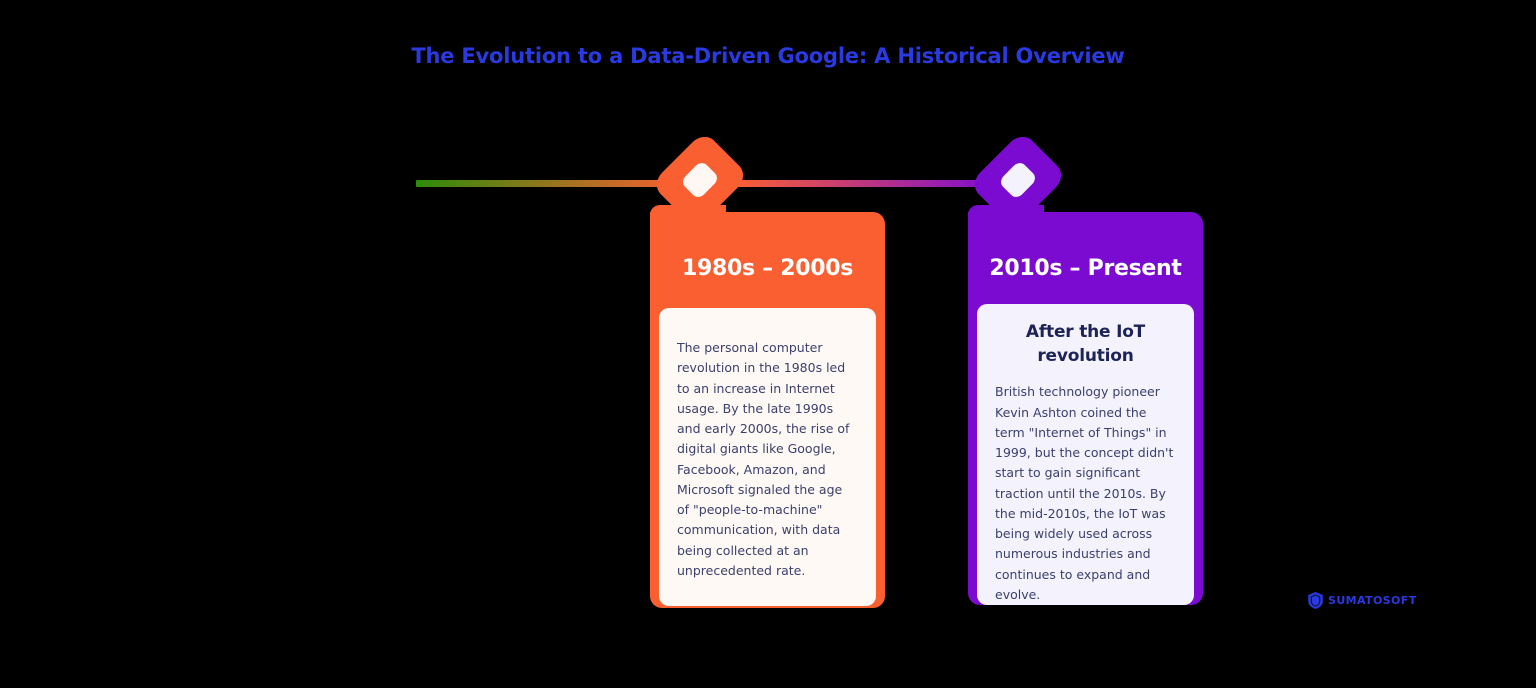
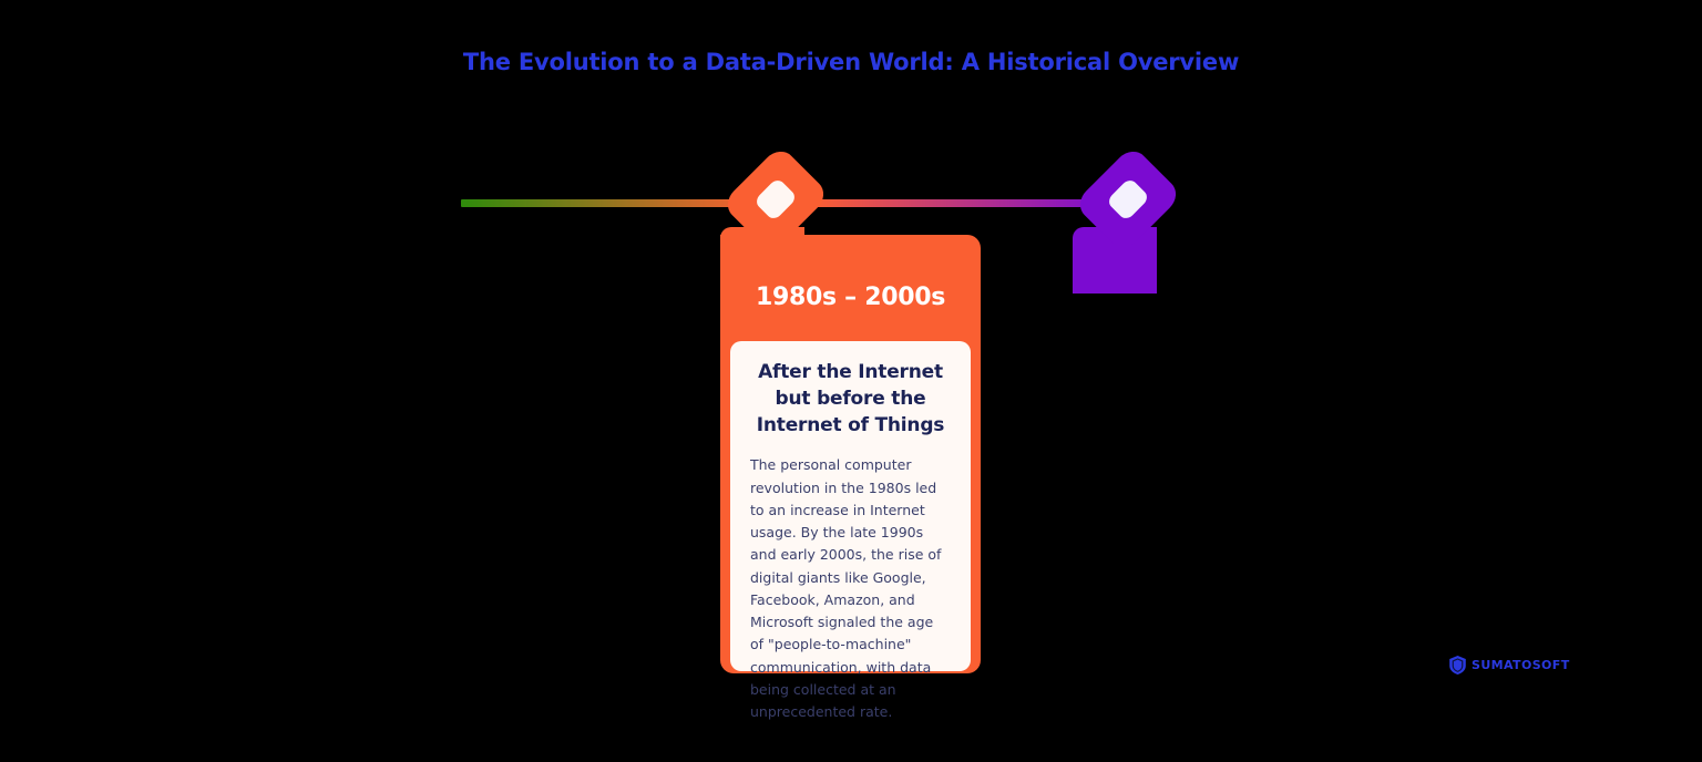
- The Evolution to a Data-Driven Google: A Historical Overview
+ The Evolution to a Data-Driven World: A Historical Overview
  1980s – 2000s
+ After the Internet but before the Internet of Things
  The personal computer revolution in the 1980s led to an increase in Internet usage. By the late 1990s and early 2000s, the rise of digital giants like Google, Facebook, Amazon, and Microsoft signaled the age of "people-to-machine" communication, with data being collected at an unprecedented rate.
- 2010s – Present
- After the IoT revolution
- British technology pioneer Kevin Ashton coined the term "Internet of Things" in 1999, but the concept didn't start to gain significant traction until the 2010s. By the mid-2010s, the IoT was being widely used across numerous industries and continues to expand and evolve.
  SUMATOSOFT
